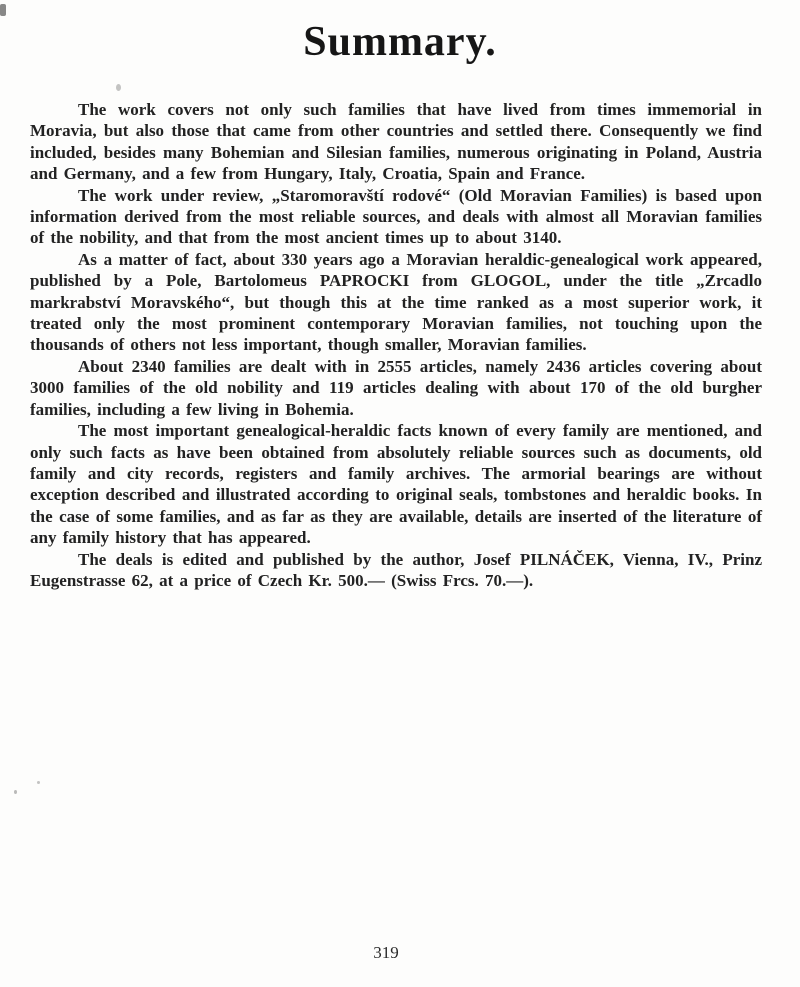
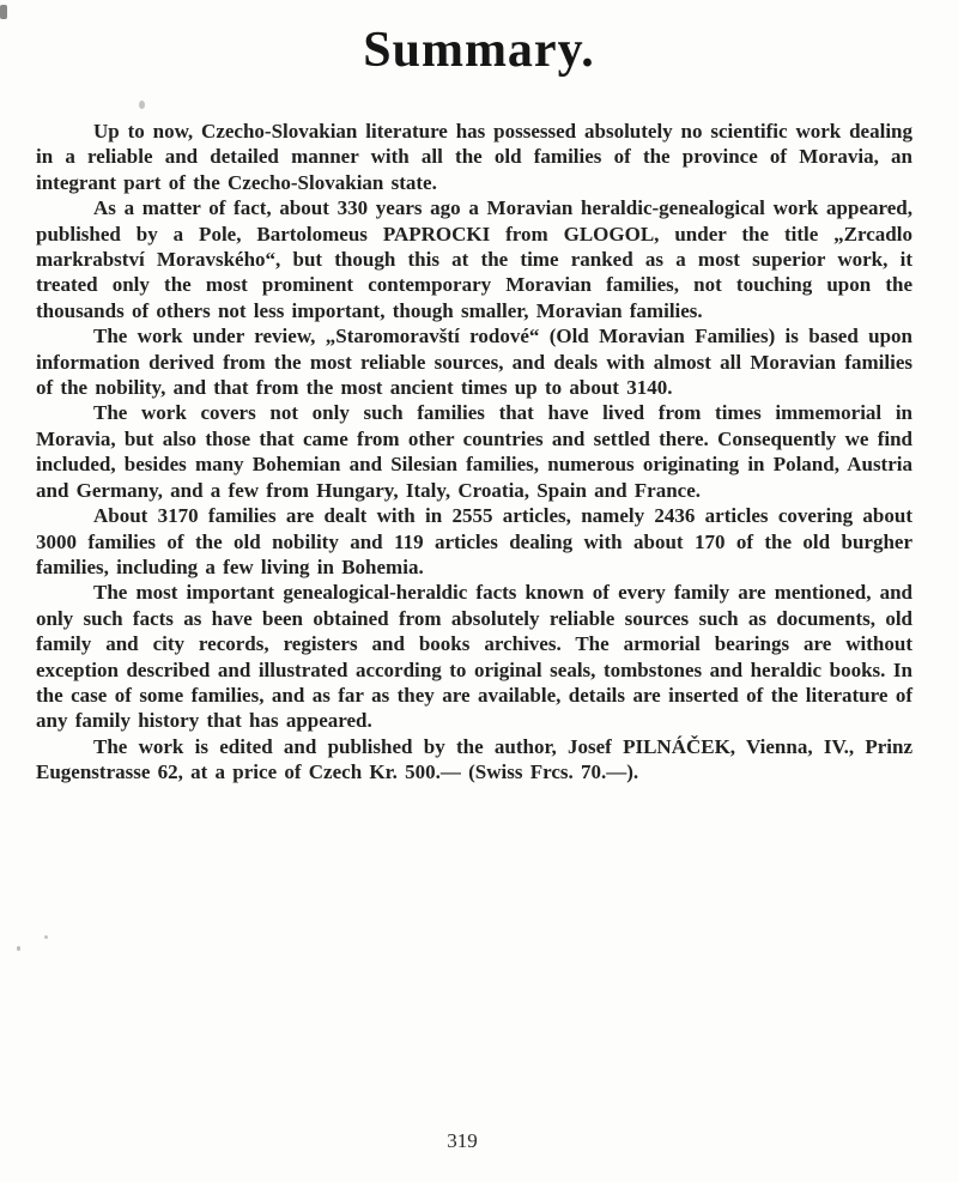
  Summary.
+ Up to now, Czecho-Slovakian literature has possessed absolutely no scientific work dealing in a reliable and detailed manner with all the old families of the province of Moravia, an integrant part of the Czecho-Slovakian state.
- The work covers not only such families that have lived from times immemorial in Moravia, but also those that came from other countries and settled there. Consequently we find included, besides many Bohemian and Silesian families, numerous originating in Poland, Austria and Germany, and a few from Hungary, Italy, Croatia, Spain and France.
+ As a matter of fact, about 330 years ago a Moravian heraldic-genealogical work appeared, published by a Pole, Bartolomeus PAPROCKI from GLOGOL, under the title „Zrcadlo markrabství Moravského“, but though this at the time ranked as a most superior work, it treated only the most prominent contemporary Moravian families, not touching upon the thousands of others not less important, though smaller, Moravian families.
  The work under review, „Staromoravští rodové“ (Old Moravian Families) is based upon information derived from the most reliable sources, and deals with almost all Moravian families of the nobility, and that from the most ancient times up to about 3140.
- As a matter of fact, about 330 years ago a Moravian heraldic-genealogical work appeared, published by a Pole, Bartolomeus PAPROCKI from GLOGOL, under the title „Zrcadlo markrabství Moravského“, but though this at the time ranked as a most superior work, it treated only the most prominent contemporary Moravian families, not touching upon the thousands of others not less important, though smaller, Moravian families.
+ The work covers not only such families that have lived from times immemorial in Moravia, but also those that came from other countries and settled there. Consequently we find included, besides many Bohemian and Silesian families, numerous originating in Poland, Austria and Germany, and a few from Hungary, Italy, Croatia, Spain and France.
- About 2340 families are dealt with in 2555 articles, namely 2436 articles covering about 3000 families of the old nobility and 119 articles dealing with about 170 of the old burgher families, including a few living in Bohemia.
+ About 3170 families are dealt with in 2555 articles, namely 2436 articles covering about 3000 families of the old nobility and 119 articles dealing with about 170 of the old burgher families, including a few living in Bohemia.
- The most important genealogical-heraldic facts known of every family are mentioned, and only such facts as have been obtained from absolutely reliable sources such as documents, old family and city records, registers and family archives. The armorial bearings are without exception described and illustrated according to original seals, tombstones and heraldic books. In the case of some families, and as far as they are available, details are inserted of the literature of any family history that has appeared.
+ The most important genealogical-heraldic facts known of every family are mentioned, and only such facts as have been obtained from absolutely reliable sources such as documents, old family and city records, registers and books archives. The armorial bearings are without exception described and illustrated according to original seals, tombstones and heraldic books. In the case of some families, and as far as they are available, details are inserted of the literature of any family history that has appeared.
- The deals is edited and published by the author, Josef PILNÁČEK, Vienna, IV., Prinz Eugenstrasse 62, at a price of Czech Kr. 500.— (Swiss Frcs. 70.—).
+ The work is edited and published by the author, Josef PILNÁČEK, Vienna, IV., Prinz Eugenstrasse 62, at a price of Czech Kr. 500.— (Swiss Frcs. 70.—).
  319
